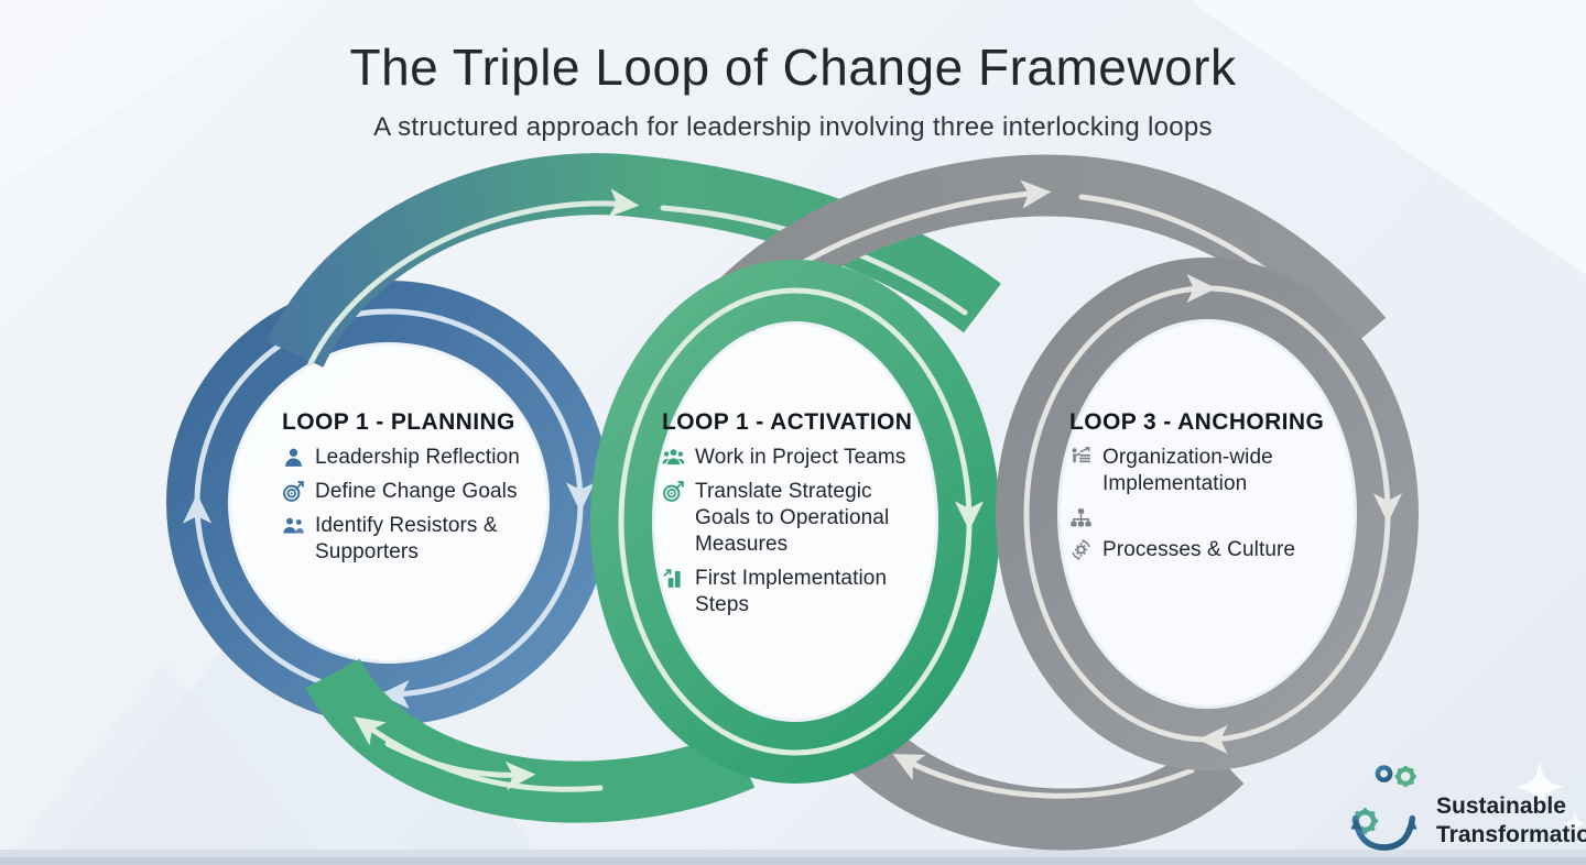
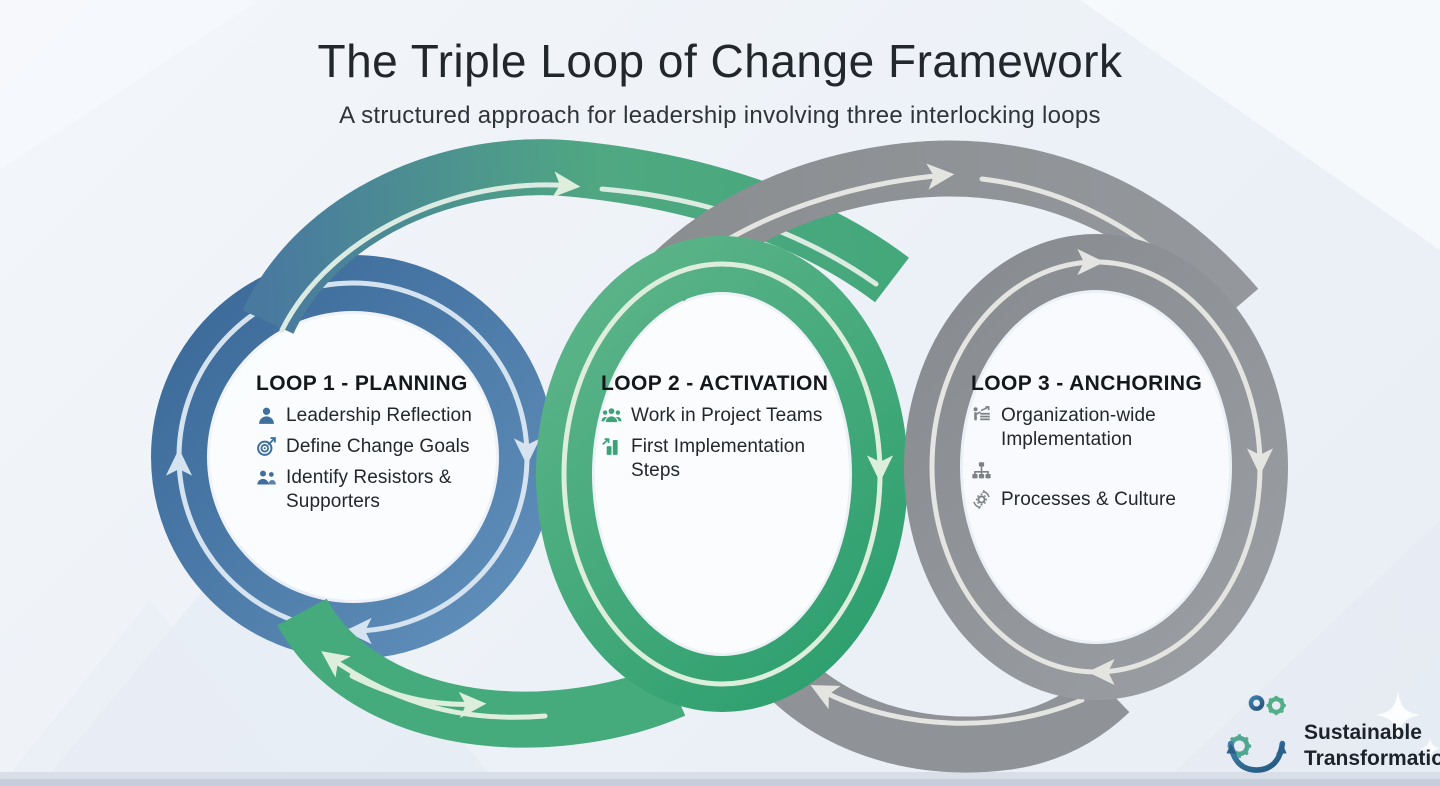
  The Triple Loop of Change Framework
  A structured approach for leadership involving three interlocking loops
  LOOP 1 - PLANNING
  Leadership Reflection
  Define Change Goals
  Identify Resistors &
  Supporters
- LOOP 1 - ACTIVATION
+ LOOP 2 - ACTIVATION
  Work in Project Teams
- Translate Strategic
- Goals to Operational
- Measures
  First Implementation
  Steps
  LOOP 3 - ANCHORING
  Organization-wide
  Implementation
  Processes & Culture
  Sustainable
  Transformatio
